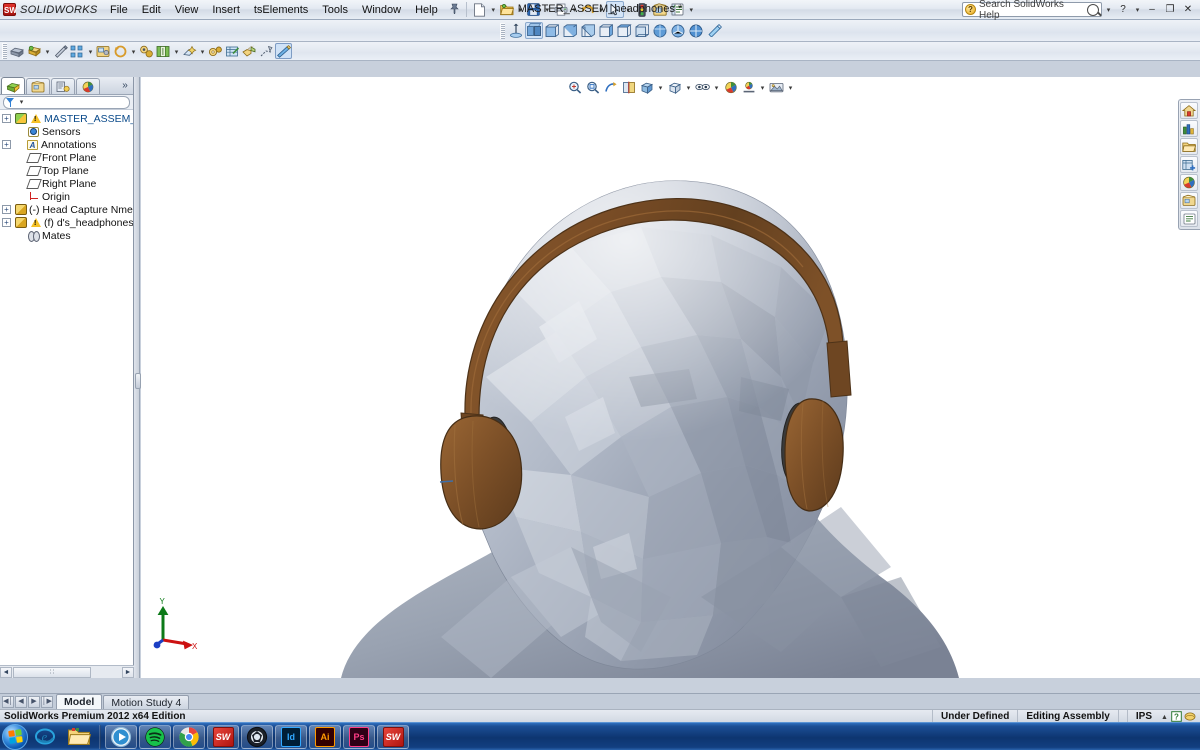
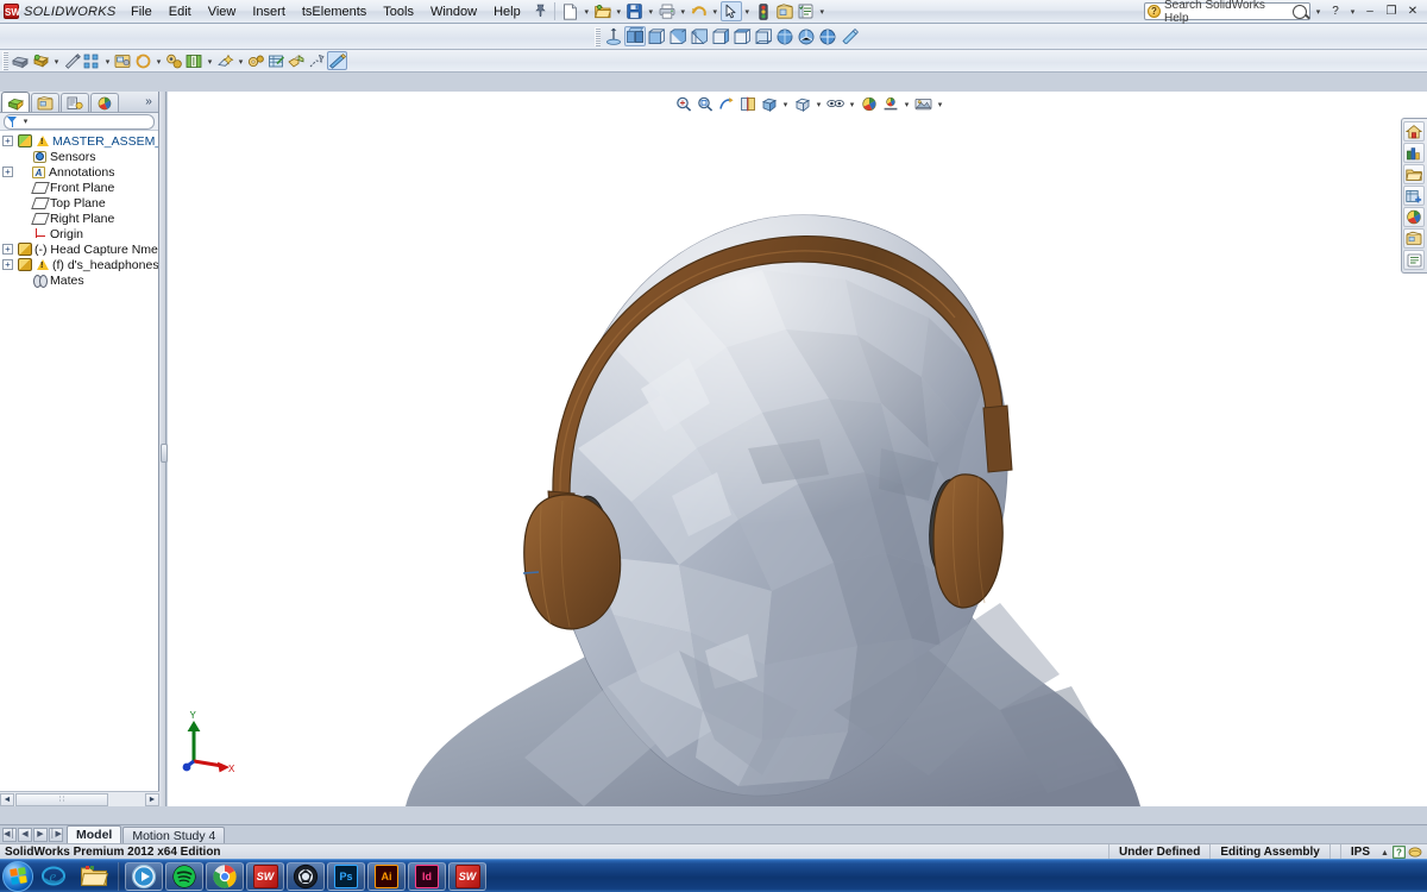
  SW
  SOLIDWORKS
  File
  Edit
  View
  Insert
  tsElements
  Tools
  Window
  Help
- MASTER_ASSEM_headphones *
  ?
  Search SolidWorks Help
  ?
  –
  ❐
  ✕
  »
  +
  Sensors
  +
  A
  Annotations
  Front Plane
  Top Plane
  Right Plane
  Origin
  +
  (-) Head Capture Nme
  +
  (f) d's_headphones
  Mates
  Y
  X
  Model
  Motion Study 4
  SolidWorks Premium 2012 x64 Edition
  Under Defined
  Editing Assembly
  IPS
  ?
  e
  SW
- Id
+ Ps
  Ai
- Ps
+ Id
  SW
